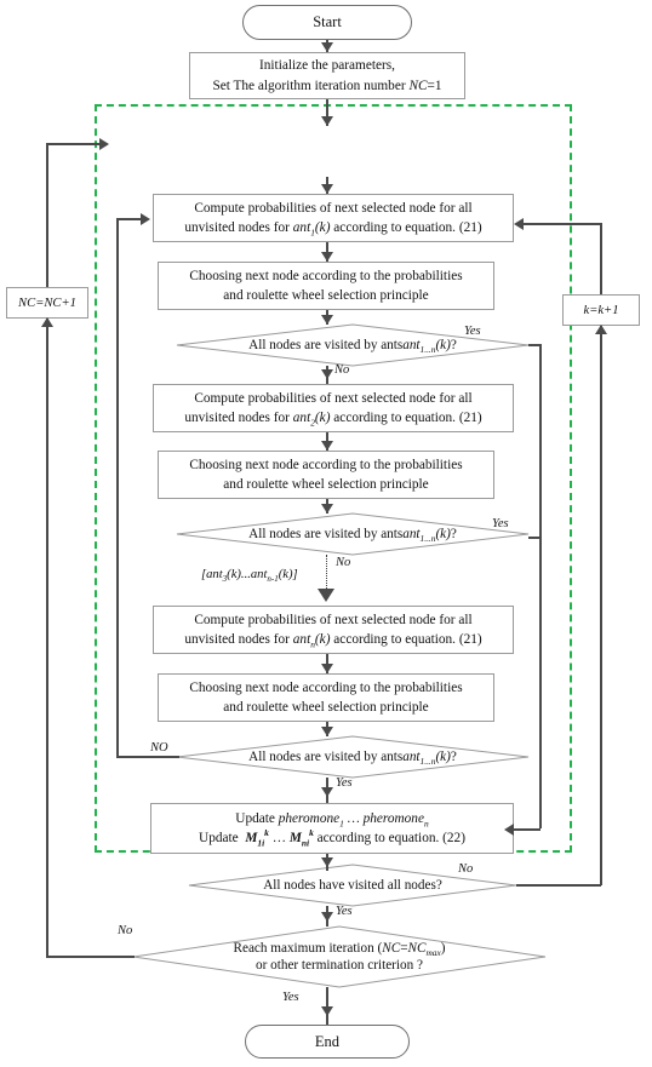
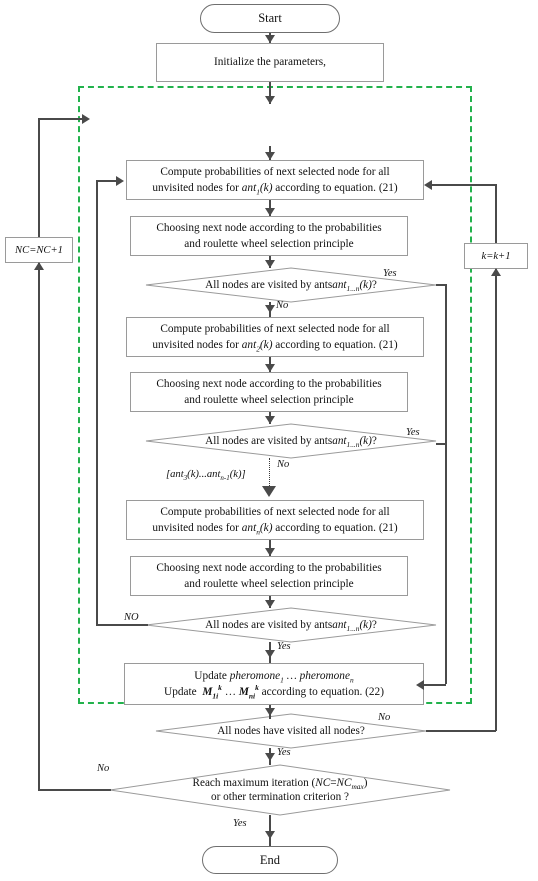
  Start
  Initialize the parameters,
- Set The algorithm iteration number NC=1
  Compute probabilities of next selected node for all
  unvisited nodes for ant1(k) according to equation. (21)
  Choosing next node according to the probabilities
  and roulette wheel selection principle
  All nodes are visited by ants
  ant1...n(k)
  ?
  Compute probabilities of next selected node for all
  unvisited nodes for ant2(k) according to equation. (21)
  Choosing next node according to the probabilities
  and roulette wheel selection principle
  All nodes are visited by ants
  ant1...n(k)
  ?
  [ant3(k)...antn-1(k)]
  Compute probabilities of next selected node for all
  unvisited nodes for antn(k) according to equation. (21)
  Choosing next node according to the probabilities
  and roulette wheel selection principle
  All nodes are visited by ants
  ant1...n(k)
  ?
  Update pheromone1 … pheromonen
  Update M1ik … Mnik according to equation. (22)
  All nodes have visited all nodes?
  Reach maximum iteration (NC=NCmax)
  or other termination criterion ?
  End
  NC=NC+1
  k=k+1
  No
  Yes
  Yes
  No
  NO
  Yes
  No
  Yes
  No
  Yes
